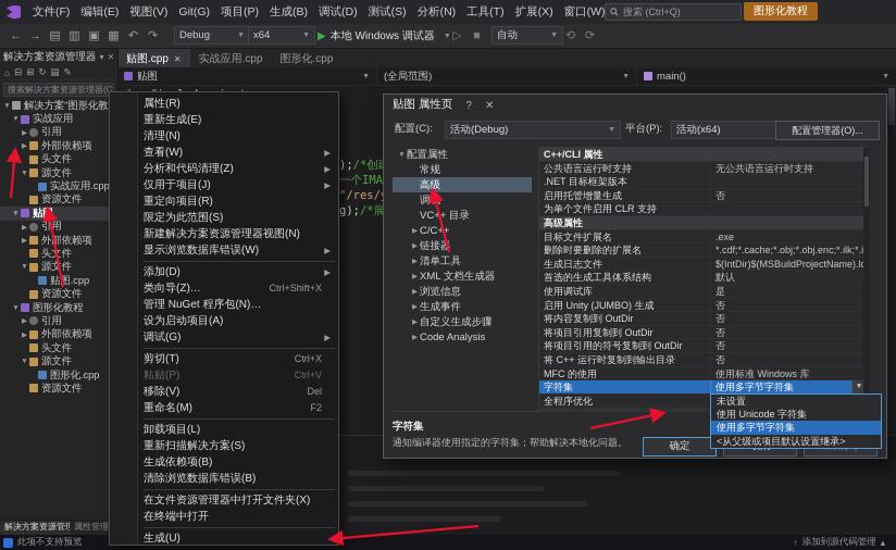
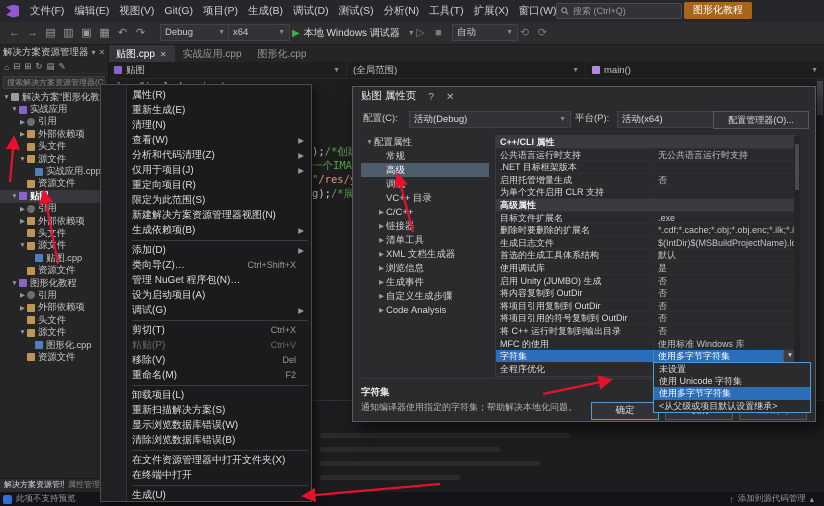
  文件(F)
  编辑(E)
  视图(V)
  Git(G)
  项目(P)
  生成(B)
  调试(D)
  测试(S)
  分析(N)
  工具(T)
  扩展(X)
  窗口(W)
  搜索 (Ctrl+Q)
  图形化教程
  ←
  →
  ▤
  ▥
  ▣
  ▦
  ↶
  ↷
  Debug
  x64
  ▶
  本地 Windows 调试器
  ▷
  ■
  ⟲
  ⟳
  自动
  贴图.cpp
  ✕
  实战应用.cpp
  图形化.cpp
  贴图
  (全局范围)
  main()
  );/*创
  一个IMA
  "/res/
  g);/*展
  解决方案资源管理器
  ▾ ✕
  ⌂
  ⊟
  ⊞
  ↻
  ▤
  ✎
  搜索解决方案资源管理器(Ct
  解决方案“图形化教
  实战应用
  引用
  外部依赖项
  头文件
  源文件
  实战应用.cpp
  资源文件
  引用
  外部依赖项
  源文件
  贴图.cpp
  资源文件
  图形化教程
  引用
  外部依赖项
  头文件
  源文件
  图形化.cpp
  资源文件
  解决方案资源管
  属性管理
  此项不支持预览
  ↑
  添加到源代码管理
  ▴
  属性(R)
  重新生成(E)
  清理(N)
  查看(W)
  ▶
  分析和代码清理(Z)
  ▶
  仅用于项目(J)
  ▶
  重定向项目(R)
  限定为此范围(S)
  新建解决方案资源管理器视图(N)
- 显示浏览数据库错误(W)
+ 生成依赖项(B)
  ▶
  添加(D)
  ▶
  类向导(Z)…
  Ctrl+Shift+X
  管理 NuGet 程序包(N)…
  设为启动项目(A)
  调试(G)
  ▶
  剪切(T)
  Ctrl+X
  粘贴(P)
  Ctrl+V
  移除(V)
  Del
  重命名(M)
  F2
  卸载项目(L)
  重新扫描解决方案(S)
- 生成依赖项(B)
+ 显示浏览数据库错误(W)
  清除浏览数据库错误(B)
  在文件资源管理器中打开文件夹(X)
  在终端中打开
  生成(U)
  贴图 属性页
  ?
  ✕
  配置(C):
  活动(Debug)
  平台(P):
  活动(x64)
  配置管理器(O)...
  配置属性
  常规
  高级
  VC++ 目录
  C/C++
  链接器
  清单工具
  XML 文档生成器
  浏览信息
  生成事件
  自定义生成步骤
  Code Analysis
  C++/CLI 属性
  公共语言运行时支持
  无公共语言运行时支持
  .NET 目标框架版本
  启用托管增量生成
  否
  为单个文件启用 CLR 支持
  高级属性
  目标文件扩展名
  .exe
  删除时要删除的扩展名
  生成日志文件
  $(IntDir)$(MSBuildProjectName).l
  首选的生成工具体系结构
  默认
  使用调试库
  是
  启用 Unity (JUMBO) 生成
  否
  将内容复制到 OutDir
  否
  将项目引用复制到 OutDir
  否
  将项目引用的符号复制到 OutDir
  否
  将 C++ 运行时复制到输出目录
  否
  MFC 的使用
  使用标准 Windows 库
  字符集
  使用多字节字符集
  全程序优化
  未设置
  使用 Unicode 字符集
  使用多字节字符集
  <从父级或项目默认设置继承>
  字符集
  通知编译器使用指定的字符集；帮助解决本地化问题。
  确定
